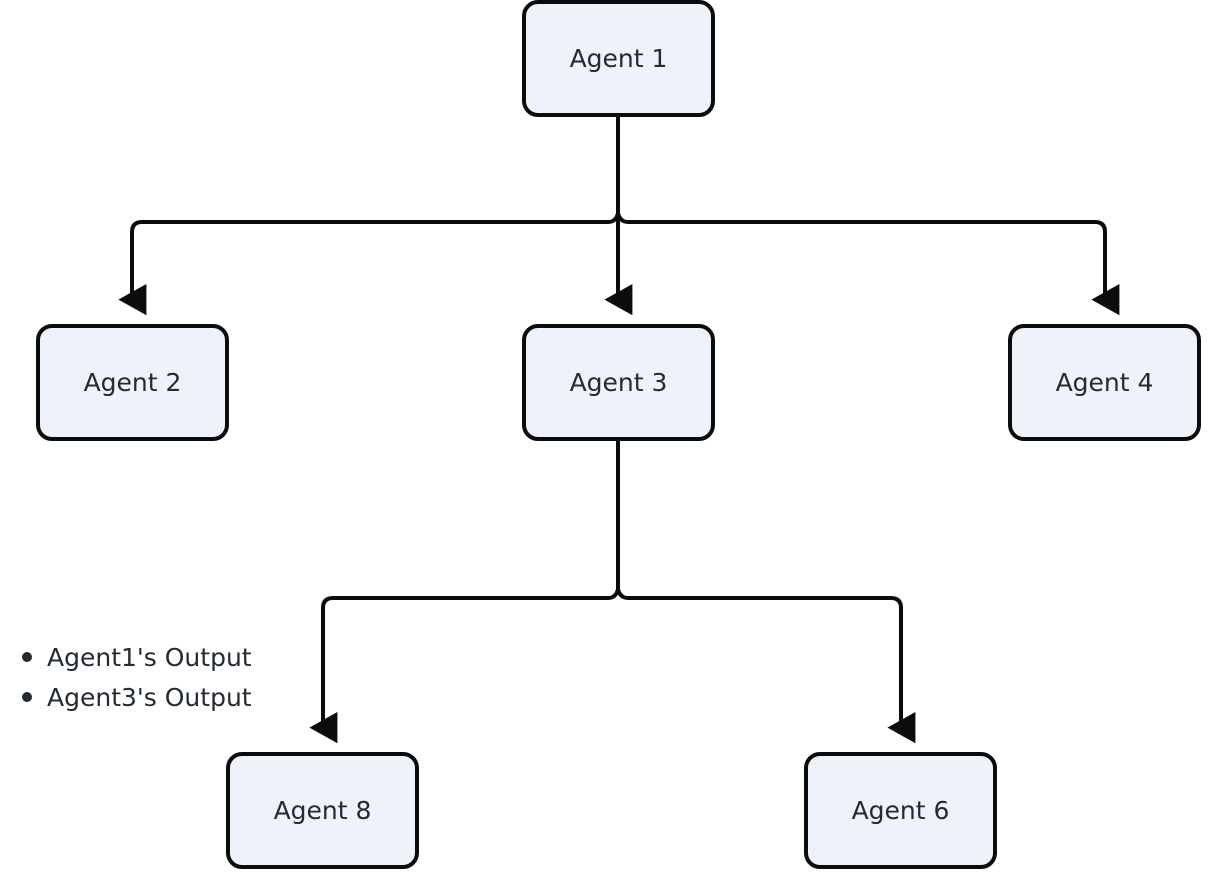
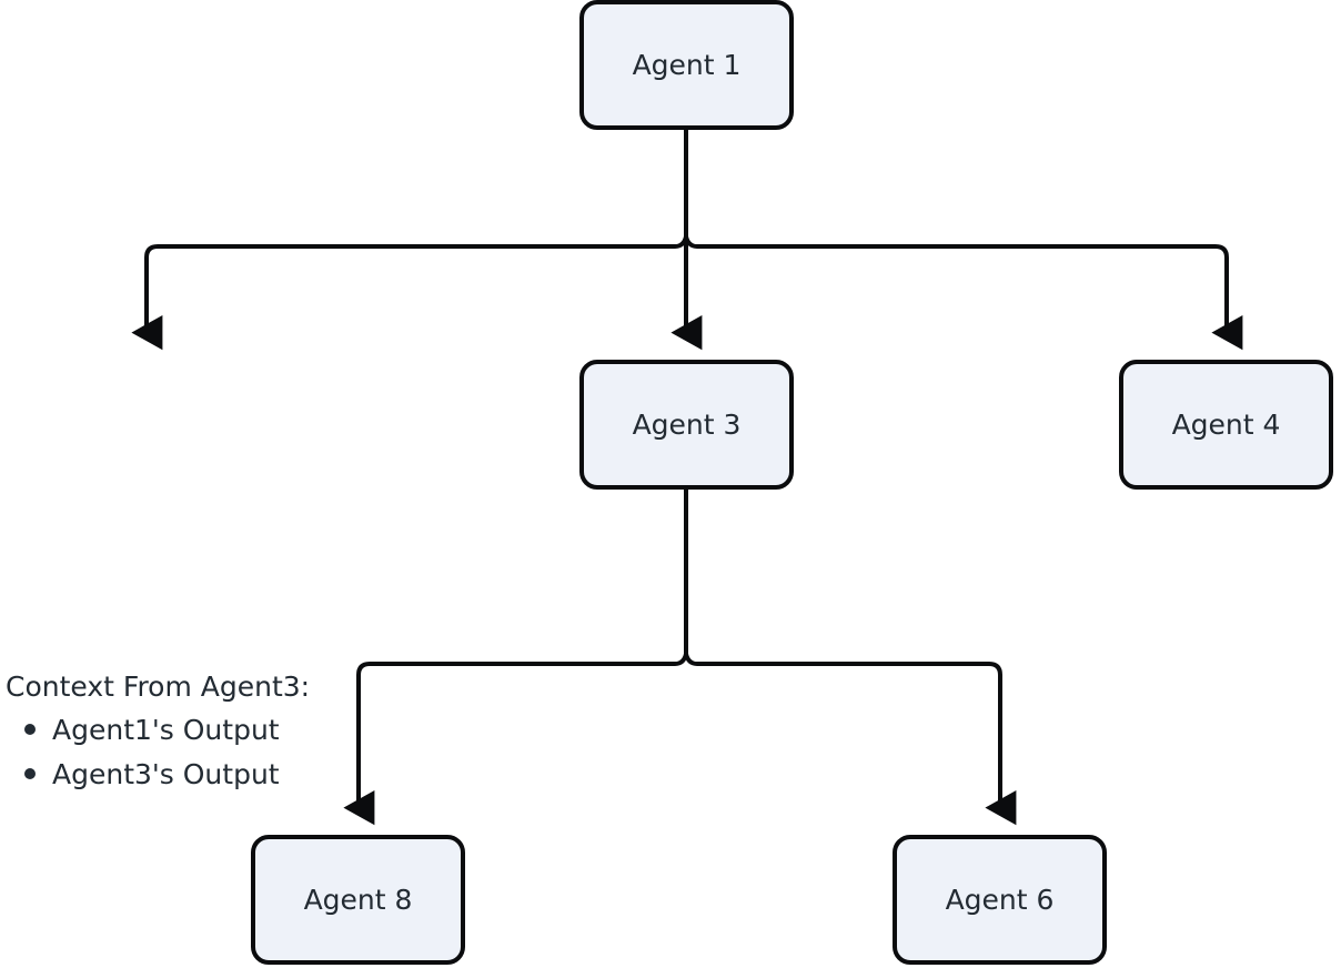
  Agent 1
- Agent 2
  Agent 3
  Agent 4
  Agent 8
  Agent 6
+ Context From Agent3:
  Agent1's Output
  Agent3's Output
